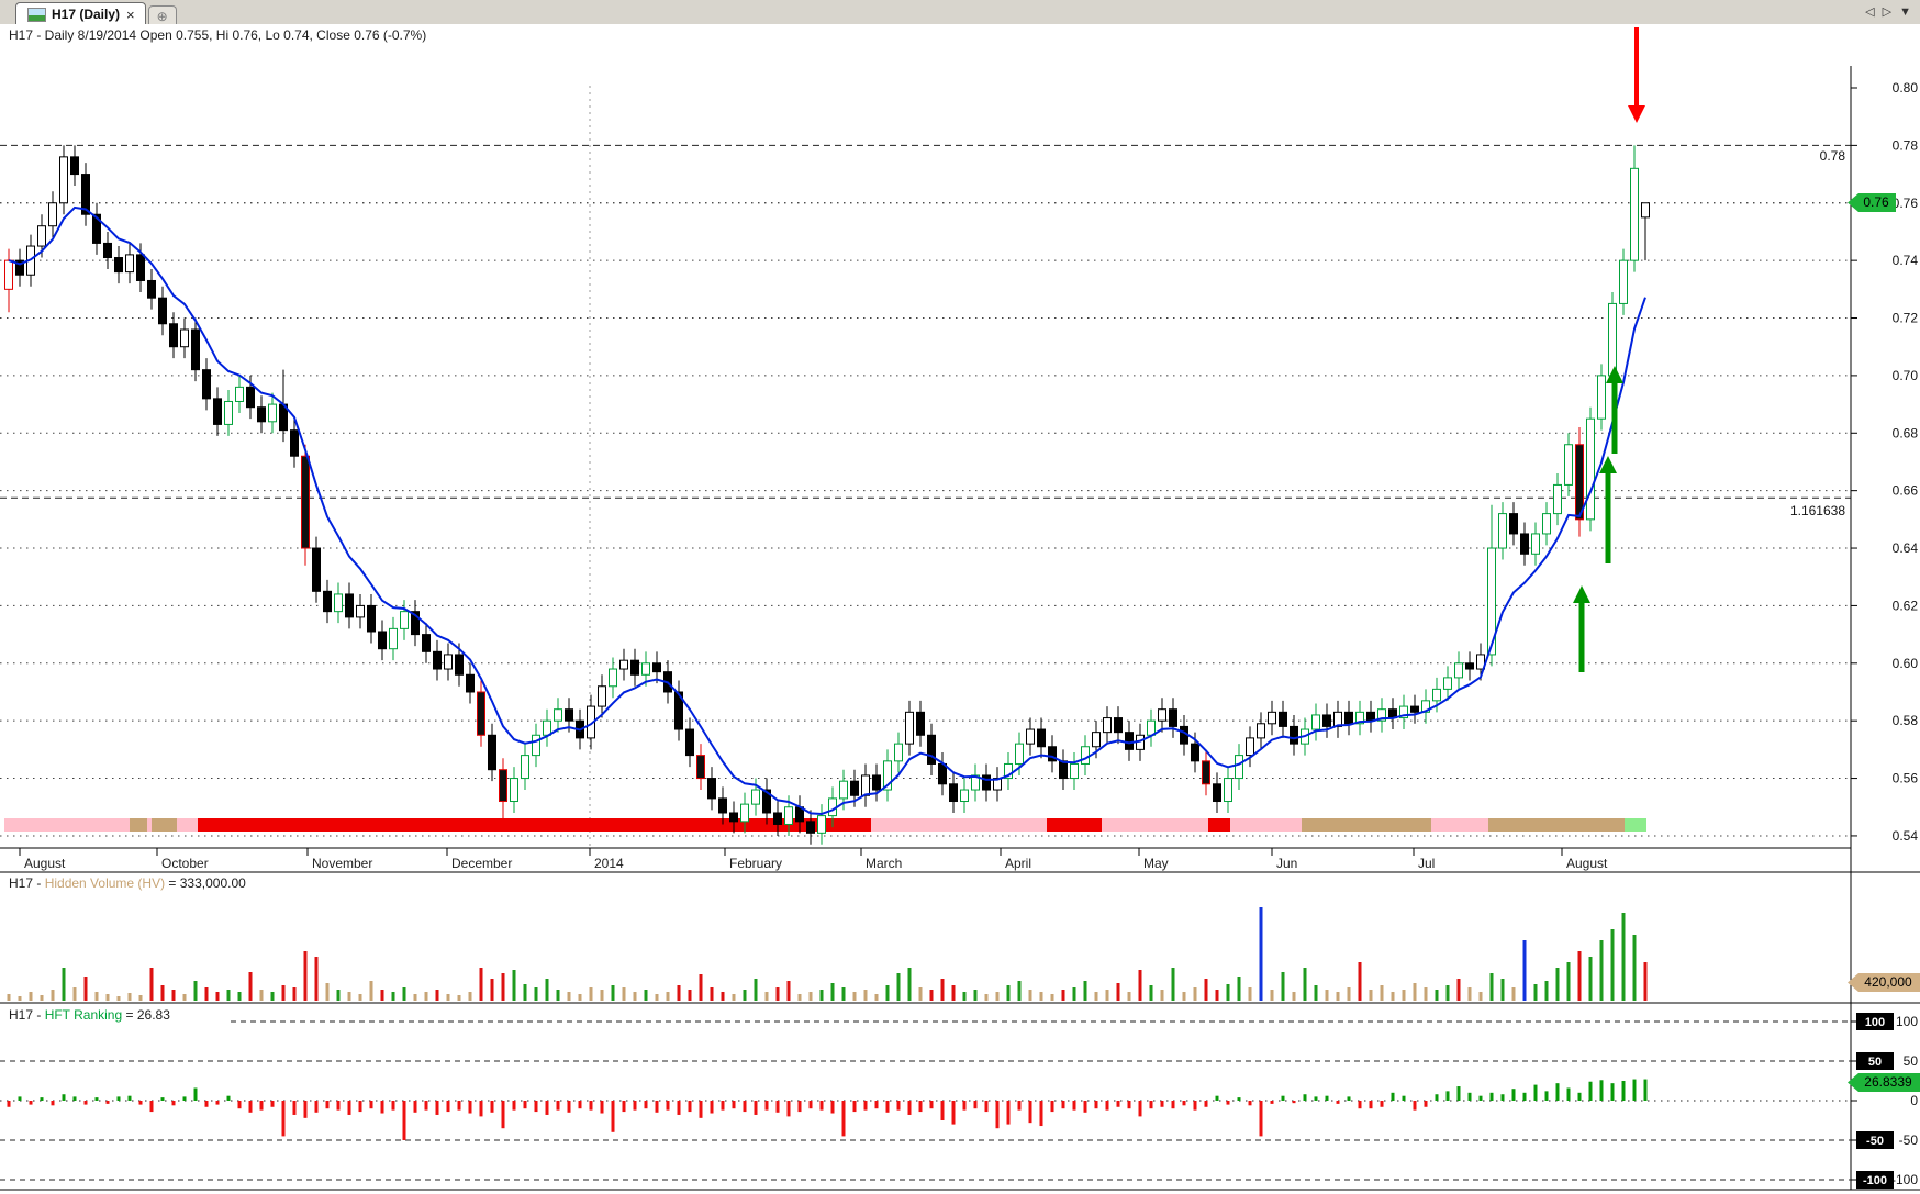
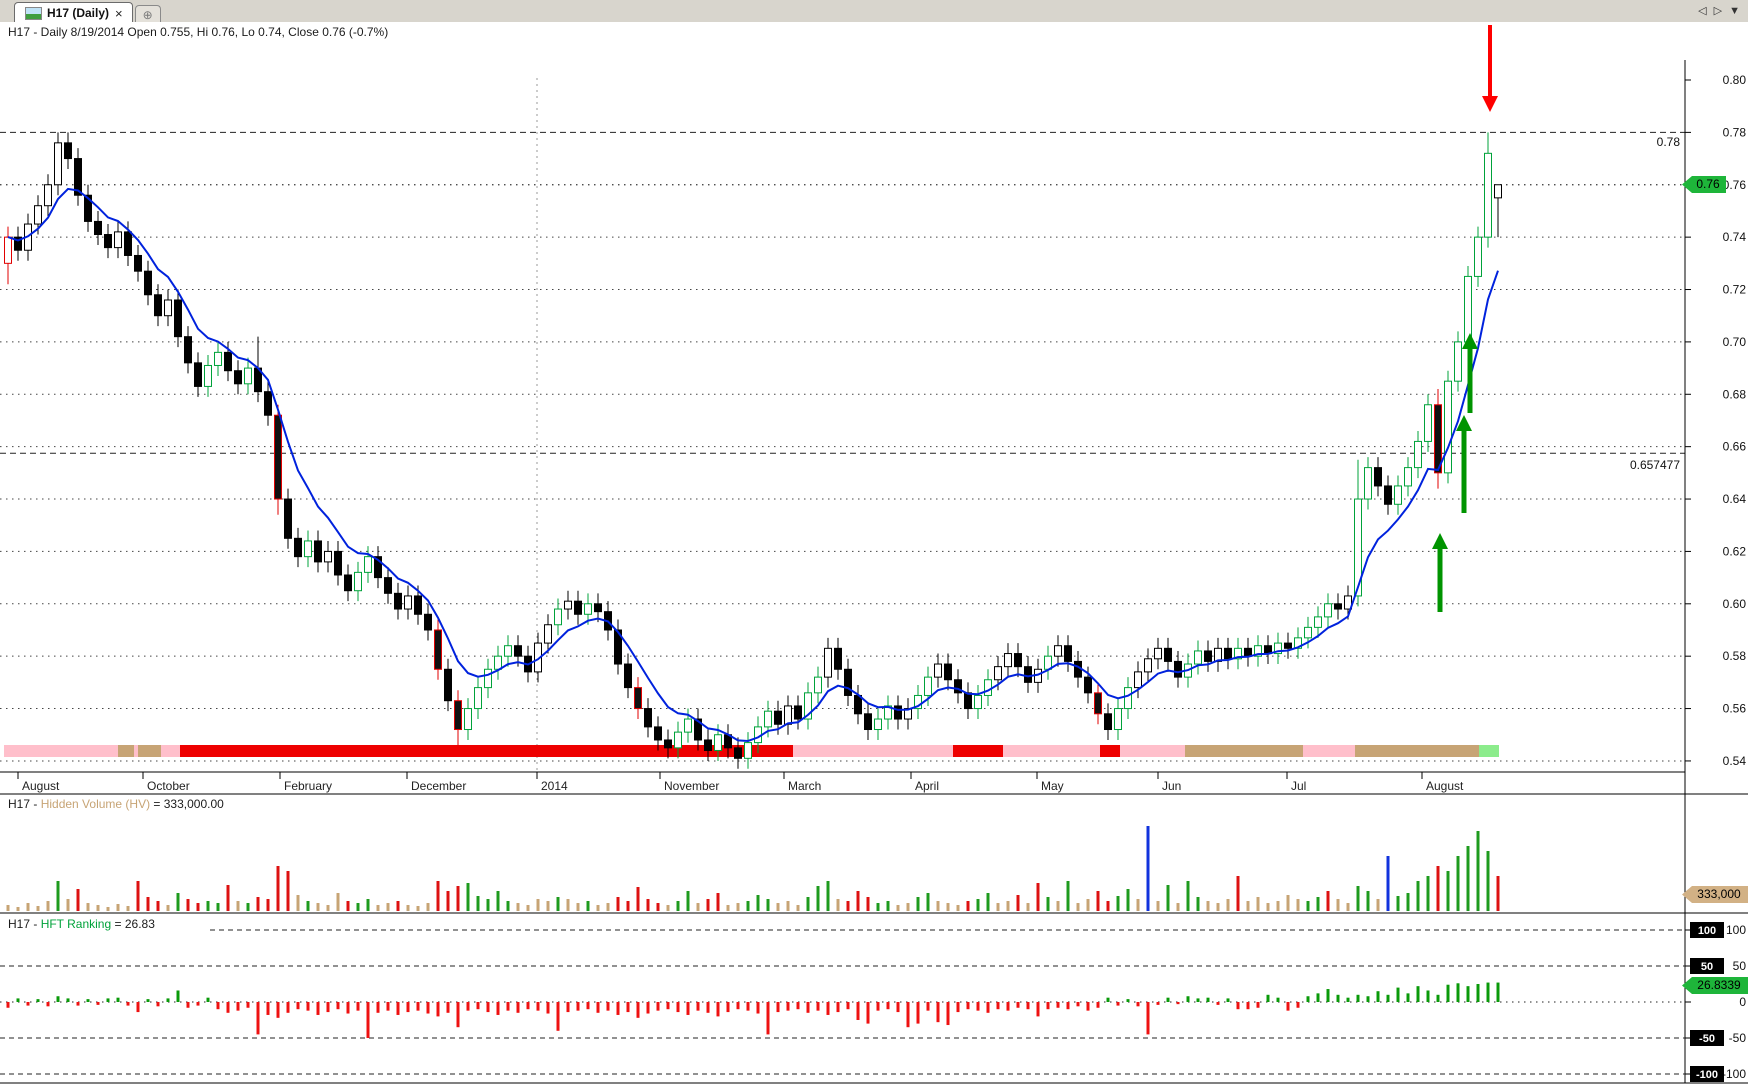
  H17 (Daily)
  ×
  ⊕
  ◁
  ▷
  ▼
  0.80
  0.78
  .76
  0.74
  0.72
  0.70
  0.68
  0.66
  0.64
  0.62
  0.60
  0.58
  0.56
  0.54
  August
  October
- November
+ February
  December
  2014
- February
+ November
  March
  April
  May
  Jun
  Jul
  August
  100
  100
  50
  50
  0
  -50
  -50
  100
  -100
  H17 - Daily 8/19/2014 Open 0.755, Hi 0.76, Lo 0.74, Close 0.76 (-0.7%)
  H17 - Hidden Volume (HV) = 333,000.00
  H17 - HFT Ranking = 26.83
  0.78
- 1.161638
+ 0.657477
  0.76
- 420,000
+ 333,000
  26.8339
